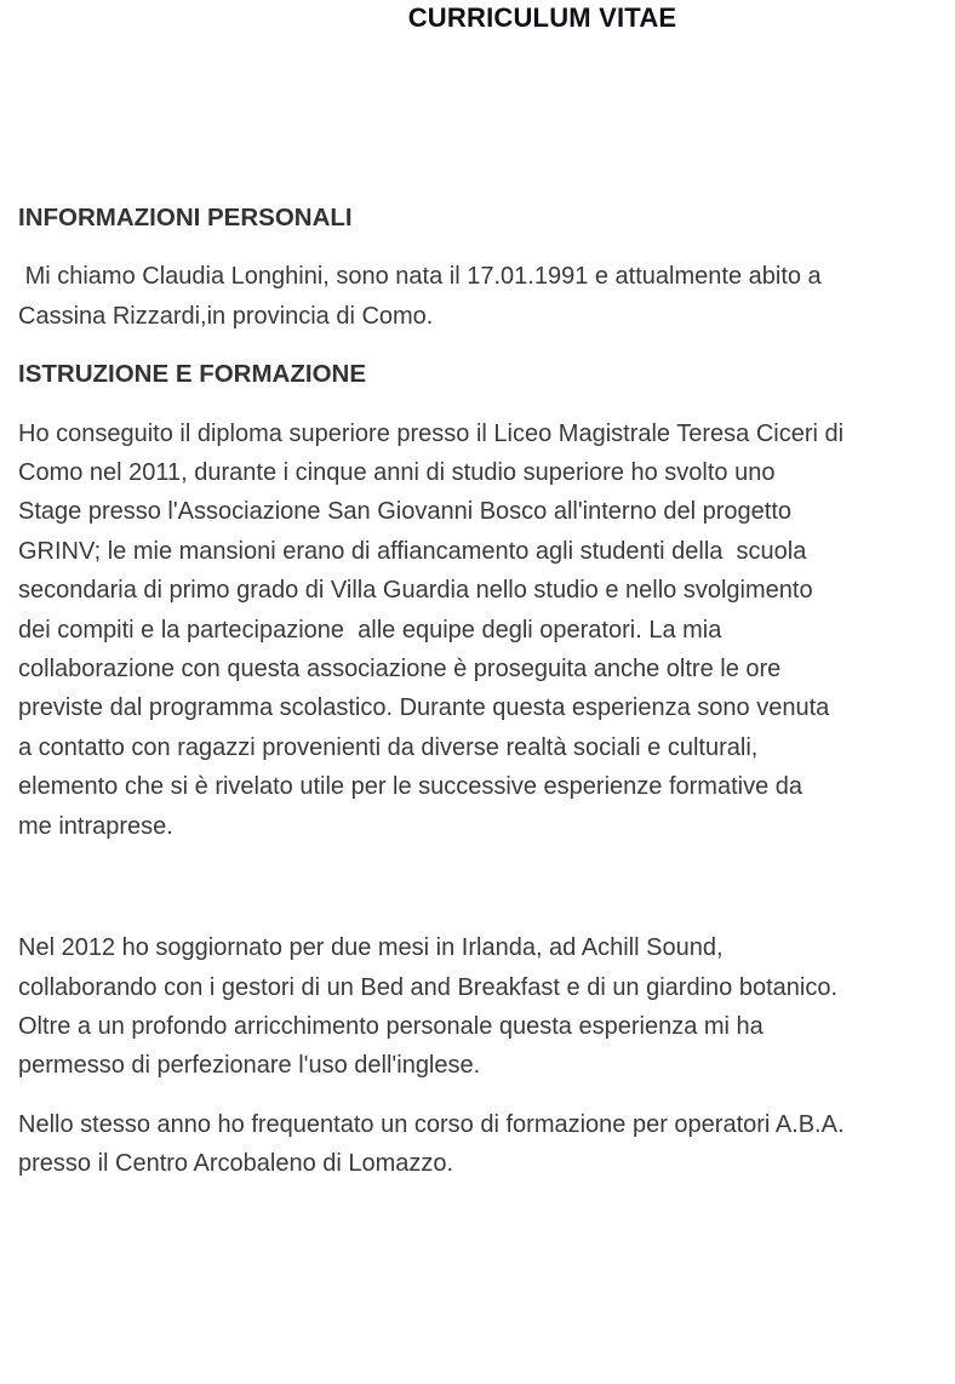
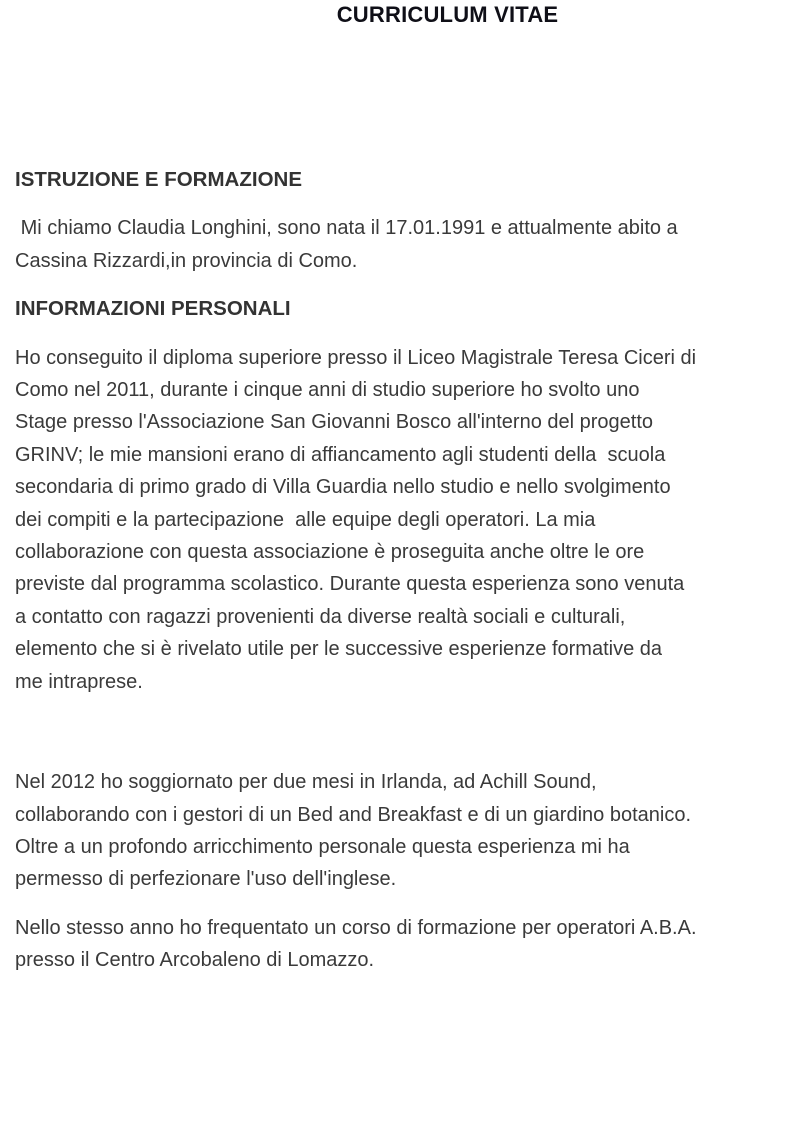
  CURRICULUM VITAE
- INFORMAZIONI PERSONALI
+ ISTRUZIONE E FORMAZIONE
  Mi chiamo Claudia Longhini, sono nata il 17.01.1991 e attualmente abito a
  Cassina Rizzardi,in provincia di Como.
- ISTRUZIONE E FORMAZIONE
+ INFORMAZIONI PERSONALI
  Ho conseguito il diploma superiore presso il Liceo Magistrale Teresa Ciceri di
  Como nel 2011, durante i cinque anni di studio superiore ho svolto uno
  Stage presso l'Associazione San Giovanni Bosco all'interno del progetto
  GRINV; le mie mansioni erano di affiancamento agli studenti della scuola
  secondaria di primo grado di Villa Guardia nello studio e nello svolgimento
  dei compiti e la partecipazione alle equipe degli operatori. La mia
  collaborazione con questa associazione è proseguita anche oltre le ore
  previste dal programma scolastico. Durante questa esperienza sono venuta
  a contatto con ragazzi provenienti da diverse realtà sociali e culturali,
  elemento che si è rivelato utile per le successive esperienze formative da
  me intraprese.
  Nel 2012 ho soggiornato per due mesi in Irlanda, ad Achill Sound,
  collaborando con i gestori di un Bed and Breakfast e di un giardino botanico.
  Oltre a un profondo arricchimento personale questa esperienza mi ha
  permesso di perfezionare l'uso dell'inglese.
  Nello stesso anno ho frequentato un corso di formazione per operatori A.B.A.
  presso il Centro Arcobaleno di Lomazzo.
